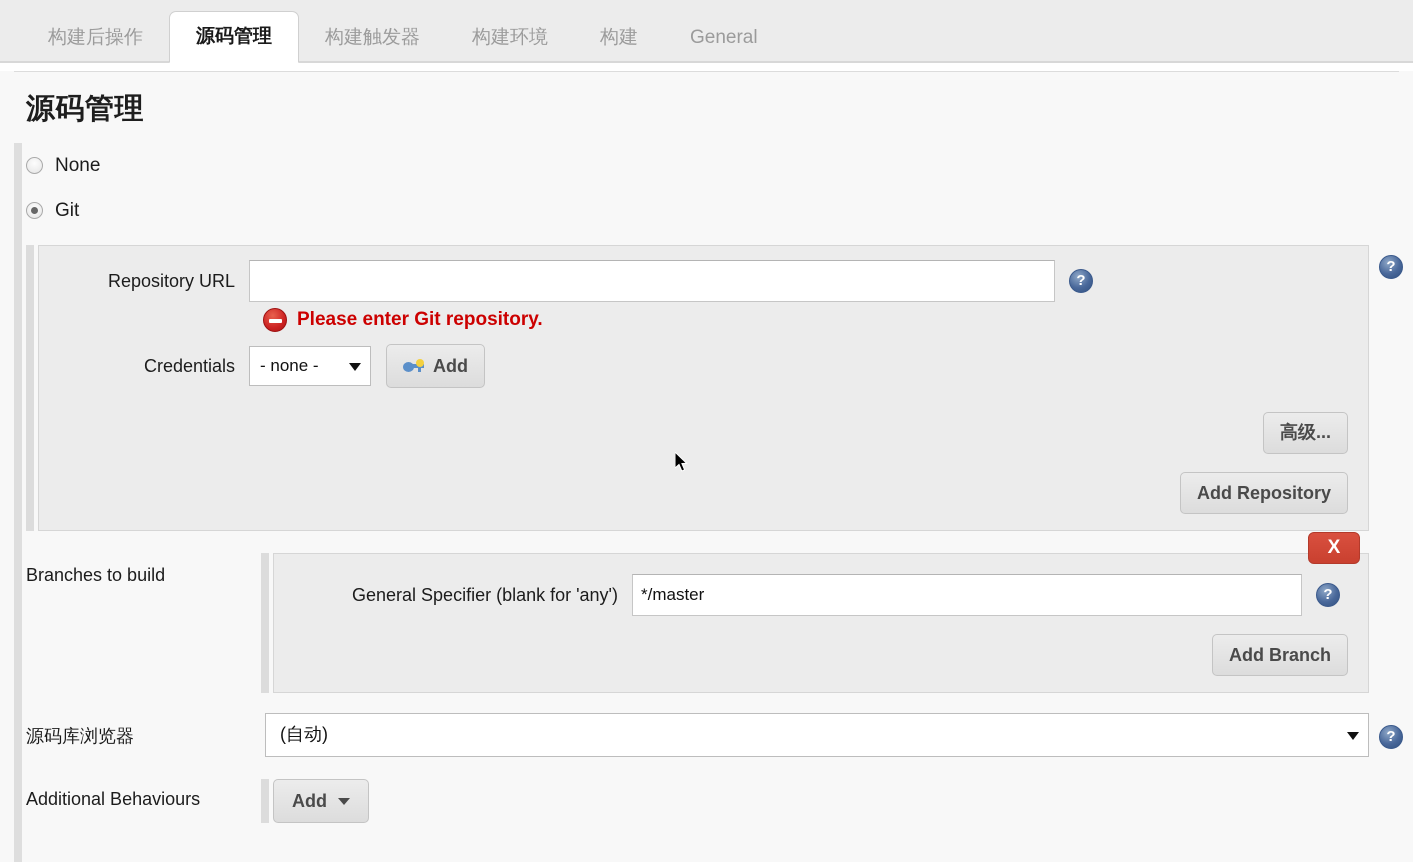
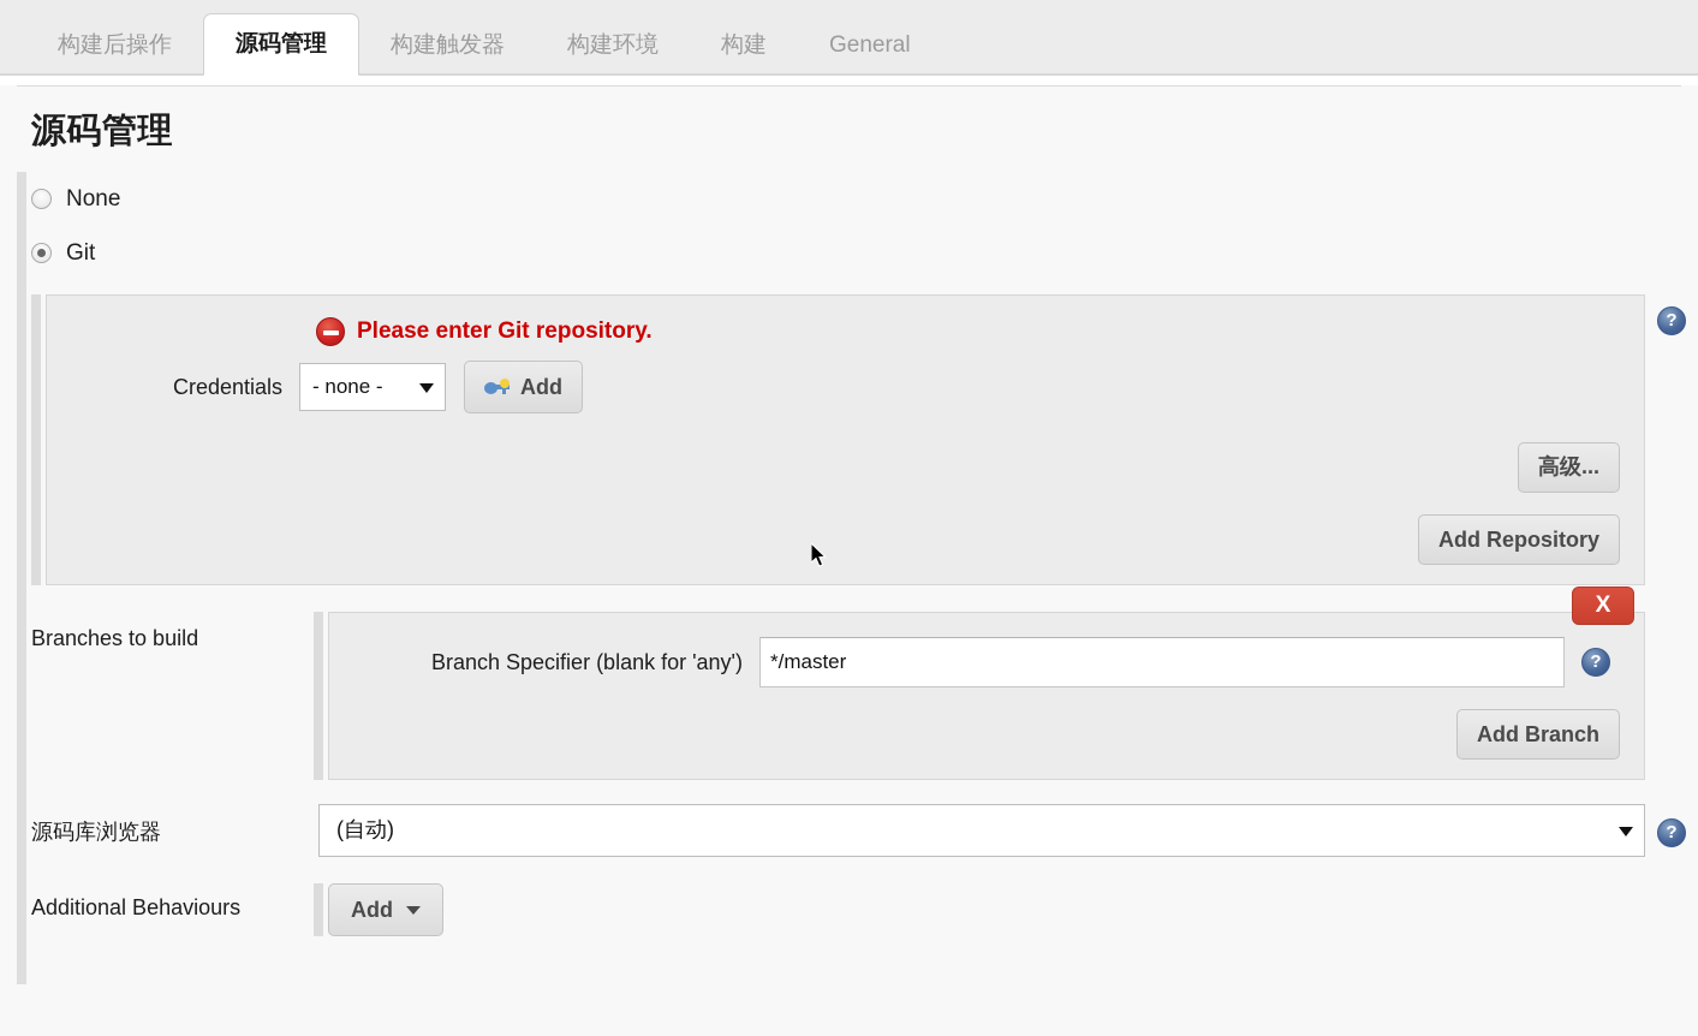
  构建后操作
  源码管理
  构建触发器
  构建环境
  构建
  General
  源码管理
  None
  Git
- Repository URL
  Please enter Git repository.
  Credentials
  - none -
  Add
  高级...
  Add Repository
  Branches to build
  X
- General Specifier (blank for 'any')
+ Branch Specifier (blank for 'any')
  */master
  Add Branch
  源码库浏览器
  (自动)
  Additional Behaviours
  Add
